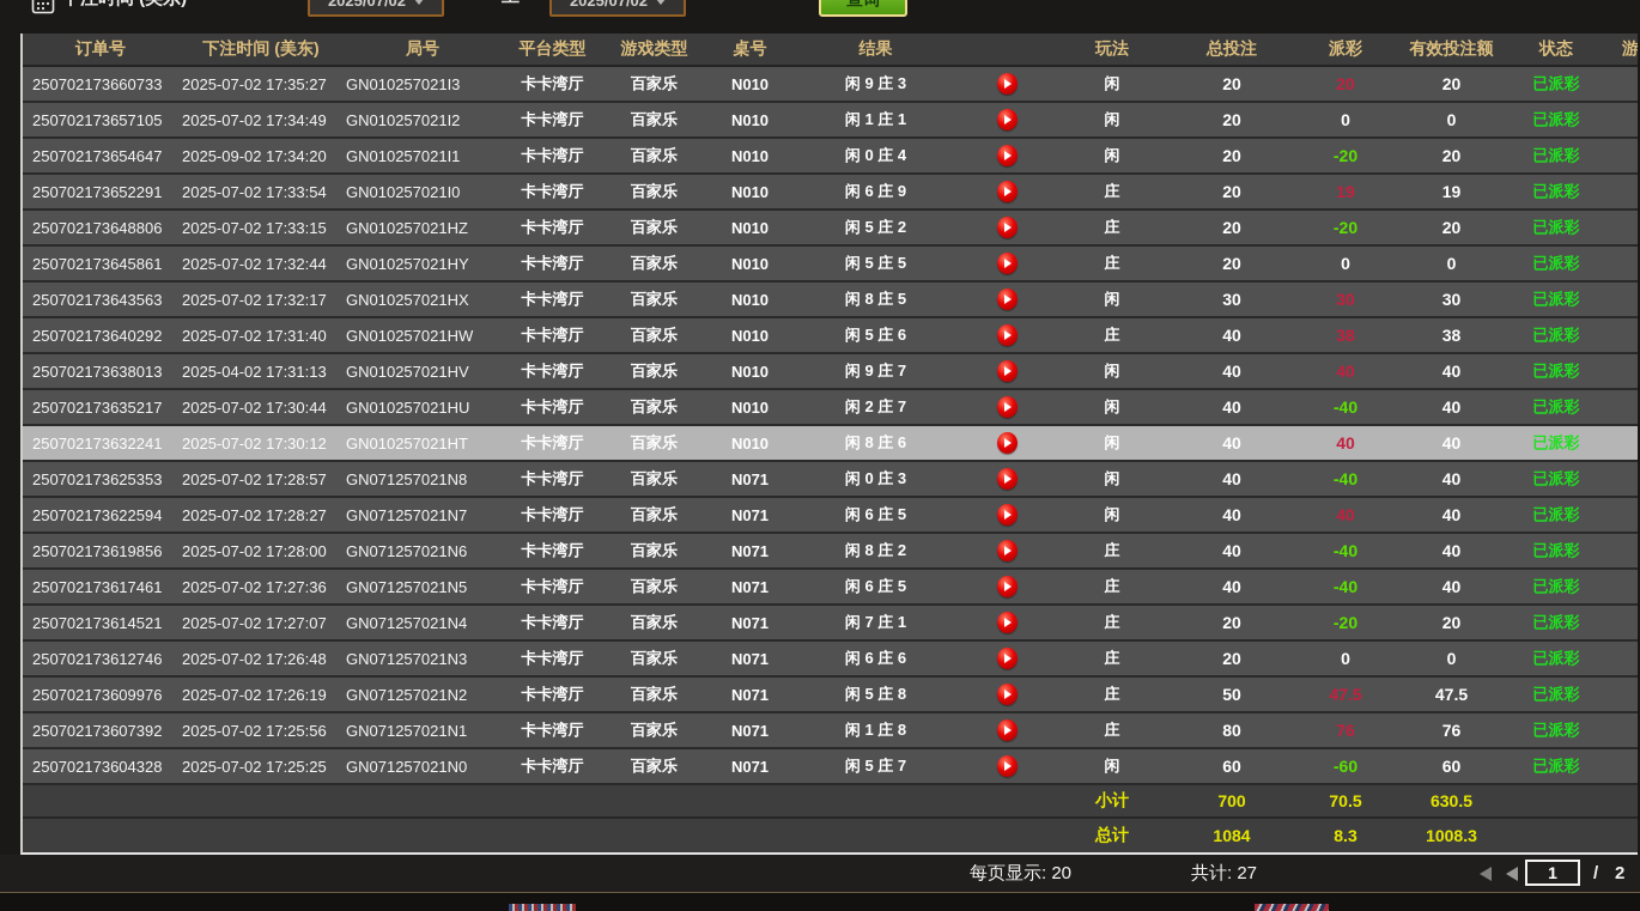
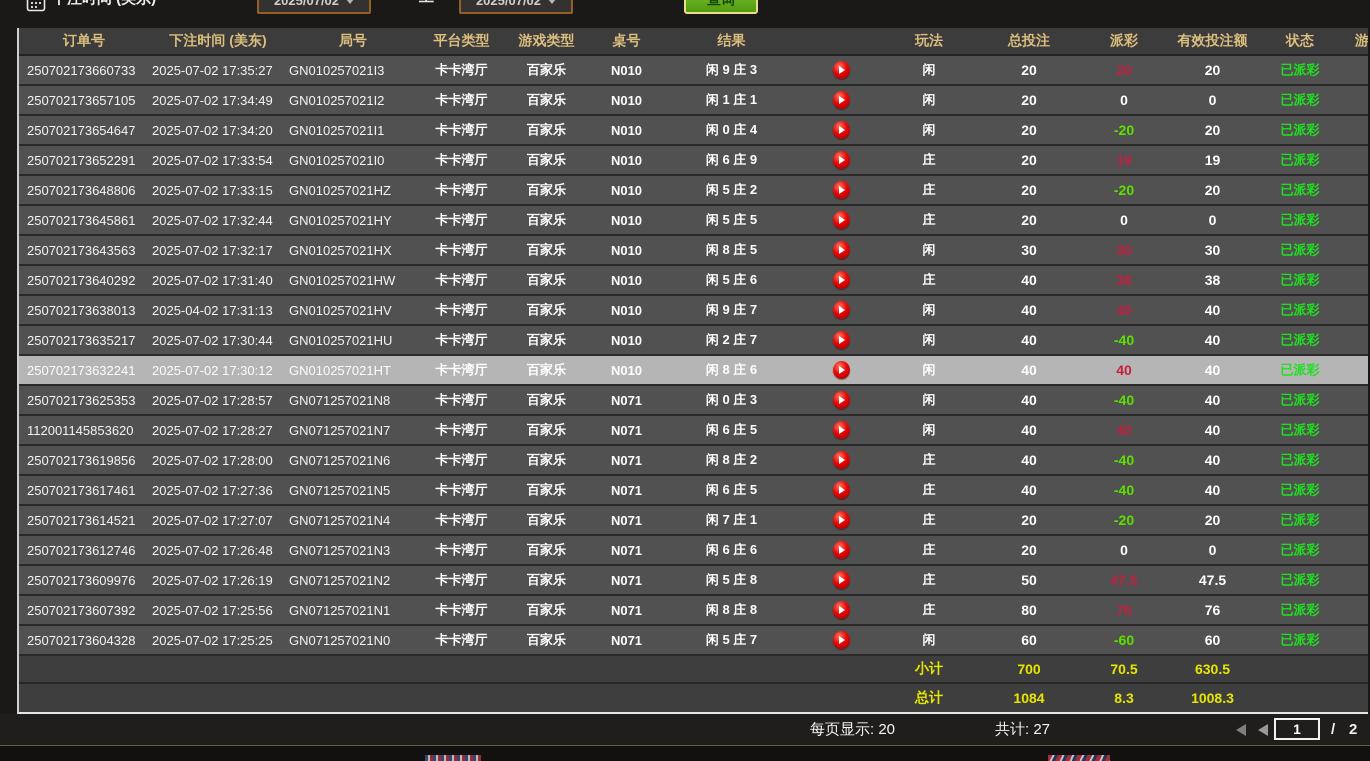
  2025/07/02
  2025/07/02
  订单号
  下注时间 (美东)
  局号
  平台类型
  游戏类型
  桌号
  结果
  玩法
  总投注
  派彩
  有效投注额
  状态
  250702173660733
  2025-07-02 17:35:27
  GN010257021I3
  卡卡湾厅
  百家乐
  N010
  闲 9 庄 3
  闲
  20
  20
  20
  已派彩
  250702173657105
  2025-07-02 17:34:49
  GN010257021I2
  卡卡湾厅
  百家乐
  N010
  闲 1 庄 1
  闲
  20
  0
  0
  已派彩
  250702173654647
- 2025-09-02 17:34:20
+ 2025-07-02 17:34:20
  GN010257021I1
  卡卡湾厅
  百家乐
  N010
  闲 0 庄 4
  闲
  20
  -20
  20
  已派彩
  250702173652291
  2025-07-02 17:33:54
  GN010257021I0
  卡卡湾厅
  百家乐
  N010
  闲 6 庄 9
  庄
  20
  19
  19
  已派彩
  250702173648806
  2025-07-02 17:33:15
  GN010257021HZ
  卡卡湾厅
  百家乐
  N010
  闲 5 庄 2
  庄
  20
  -20
  20
  已派彩
  250702173645861
  2025-07-02 17:32:44
  GN010257021HY
  卡卡湾厅
  百家乐
  N010
  闲 5 庄 5
  庄
  20
  0
  0
  已派彩
  250702173643563
  2025-07-02 17:32:17
  GN010257021HX
  卡卡湾厅
  百家乐
  N010
  闲 8 庄 5
  闲
  30
  30
  30
  已派彩
  250702173640292
  2025-07-02 17:31:40
  GN010257021HW
  卡卡湾厅
  百家乐
  N010
  闲 5 庄 6
  庄
  40
  38
  38
  已派彩
  250702173638013
  2025-04-02 17:31:13
  GN010257021HV
  卡卡湾厅
  百家乐
  N010
  闲 9 庄 7
  闲
  40
  40
  40
  已派彩
  250702173635217
  2025-07-02 17:30:44
  GN010257021HU
  卡卡湾厅
  百家乐
  N010
  闲 2 庄 7
  闲
  40
  -40
  40
  已派彩
  250702173632241
  2025-07-02 17:30:12
  GN010257021HT
  卡卡湾厅
  百家乐
  N010
  闲 8 庄 6
  闲
  40
  40
  40
  已派彩
  250702173625353
  2025-07-02 17:28:57
  GN071257021N8
  卡卡湾厅
  百家乐
  N071
  闲 0 庄 3
  闲
  40
  -40
  40
  已派彩
- 250702173622594
+ 112001145853620
  2025-07-02 17:28:27
  GN071257021N7
  卡卡湾厅
  百家乐
  N071
  闲 6 庄 5
  闲
  40
  40
  40
  已派彩
  250702173619856
  2025-07-02 17:28:00
  GN071257021N6
  卡卡湾厅
  百家乐
  N071
  闲 8 庄 2
  庄
  40
  -40
  40
  已派彩
  250702173617461
  2025-07-02 17:27:36
  GN071257021N5
  卡卡湾厅
  百家乐
  N071
  闲 6 庄 5
  庄
  40
  -40
  40
  已派彩
  250702173614521
  2025-07-02 17:27:07
  GN071257021N4
  卡卡湾厅
  百家乐
  N071
  闲 7 庄 1
  庄
  20
  -20
  20
  已派彩
  250702173612746
  2025-07-02 17:26:48
  GN071257021N3
  卡卡湾厅
  百家乐
  N071
  闲 6 庄 6
  庄
  20
  0
  0
  已派彩
  250702173609976
  2025-07-02 17:26:19
  GN071257021N2
  卡卡湾厅
  百家乐
  N071
  闲 5 庄 8
  庄
  50
  47.5
  47.5
  已派彩
  250702173607392
  2025-07-02 17:25:56
  GN071257021N1
  卡卡湾厅
  百家乐
  N071
- 闲 1 庄 8
+ 闲 8 庄 8
  庄
  80
  76
  76
  已派彩
  250702173604328
  2025-07-02 17:25:25
  GN071257021N0
  卡卡湾厅
  百家乐
  N071
  闲 5 庄 7
  闲
  60
  -60
  60
  已派彩
  小计
  700
  70.5
  630.5
  总计
  1084
  8.3
  1008.3
  每页显示: 20
  共计: 27
  1
  /
  2
